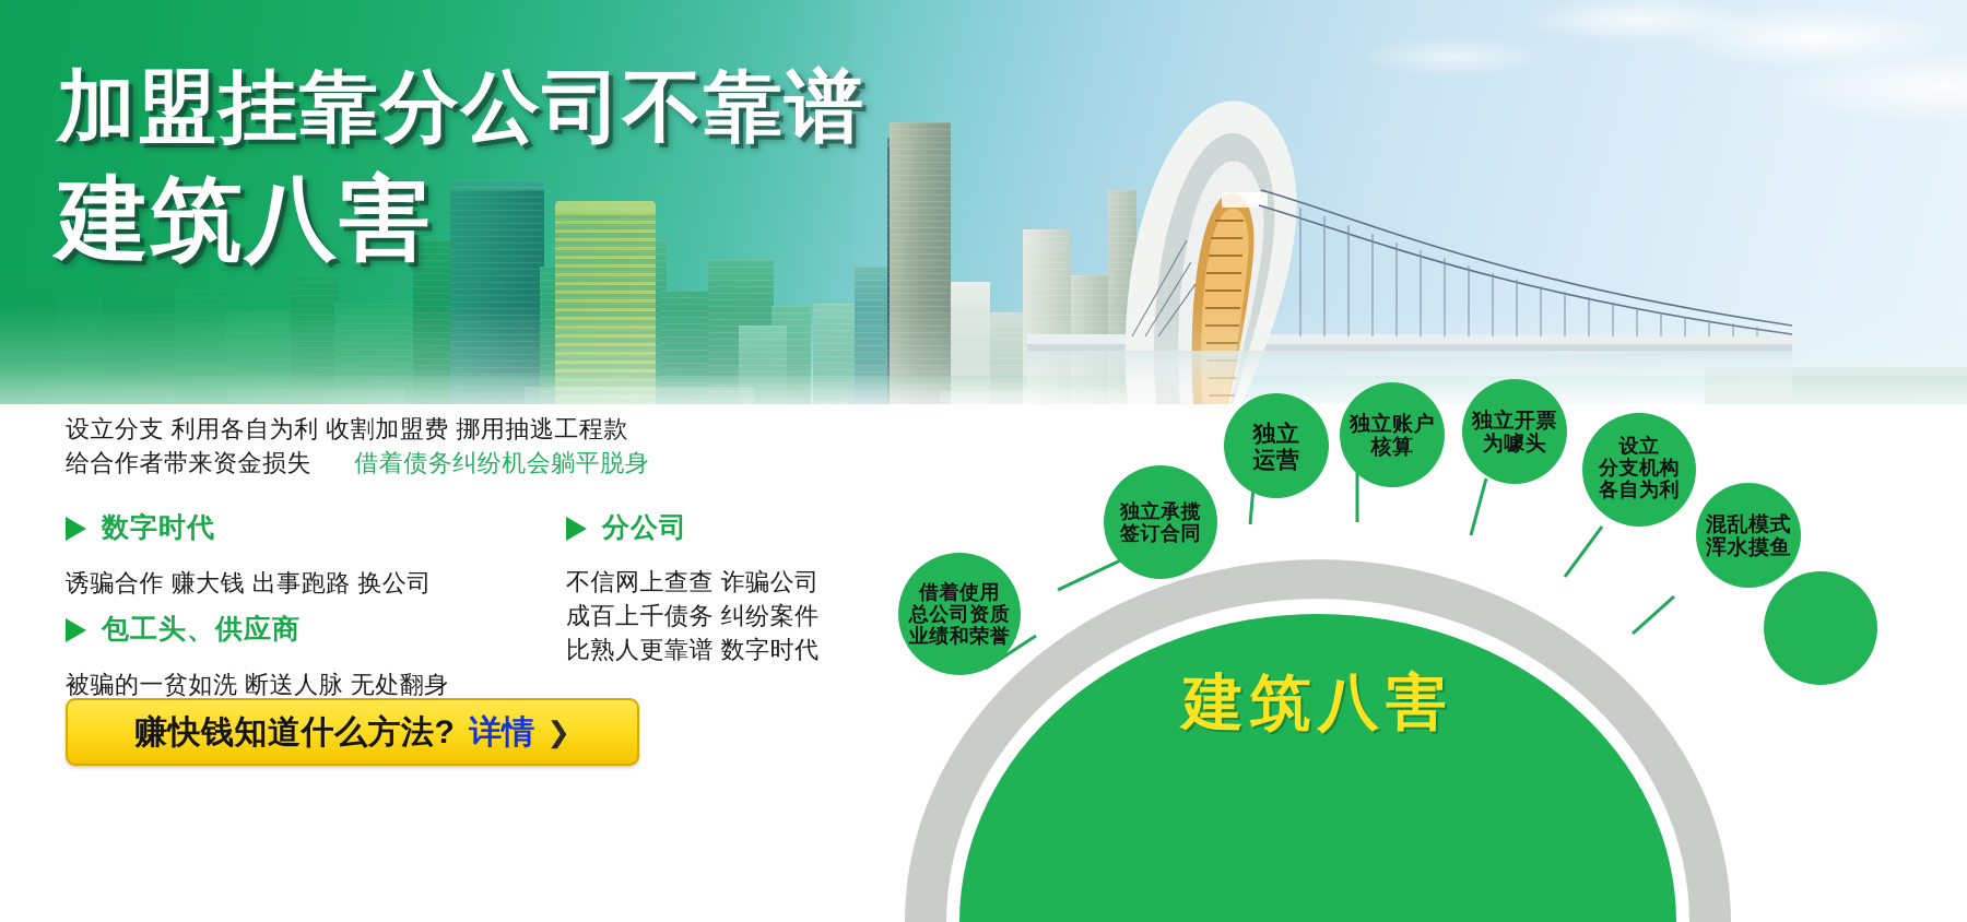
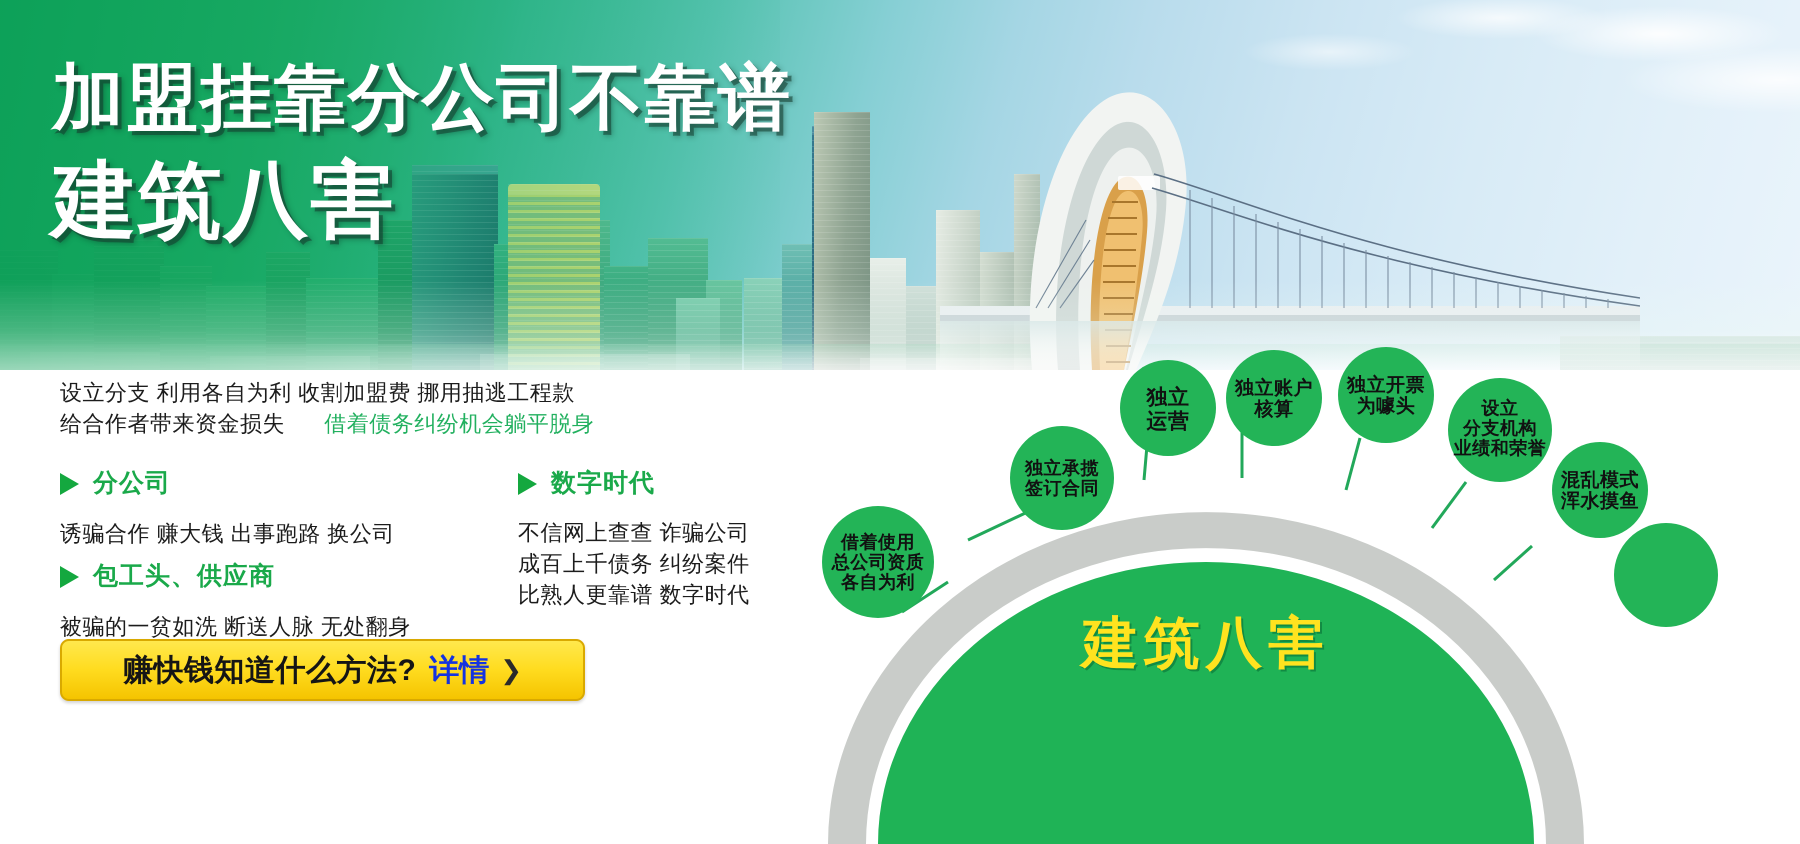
  加盟挂靠分公司不靠谱
  建筑八害
  设立分支 利用各自为利 收割加盟费 挪用抽逃工程款
  给合作者带来资金损失 借着债务纠纷机会躺平脱身
- 数字时代
+ 分公司
  诱骗合作 赚大钱 出事跑路 换公司
  包工头、供应商
  被骗的一贫如洗 断送人脉 无处翻身
- 分公司
+ 数字时代
  不信网上查查 诈骗公司
  成百上千债务 纠纷案件
  比熟人更靠谱 数字时代
  赚快钱知道什么方法?
  详情
  ❯
  借着使用
  总公司资质
- 业绩和荣誉
+ 各自为利
  独立承揽
  签订合同
  独立
  运营
  独立账户
  核算
  独立开票
  为噱头
  设立
  分支机构
- 各自为利
+ 业绩和荣誉
  混乱模式
  浑水摸鱼
  建筑八害
